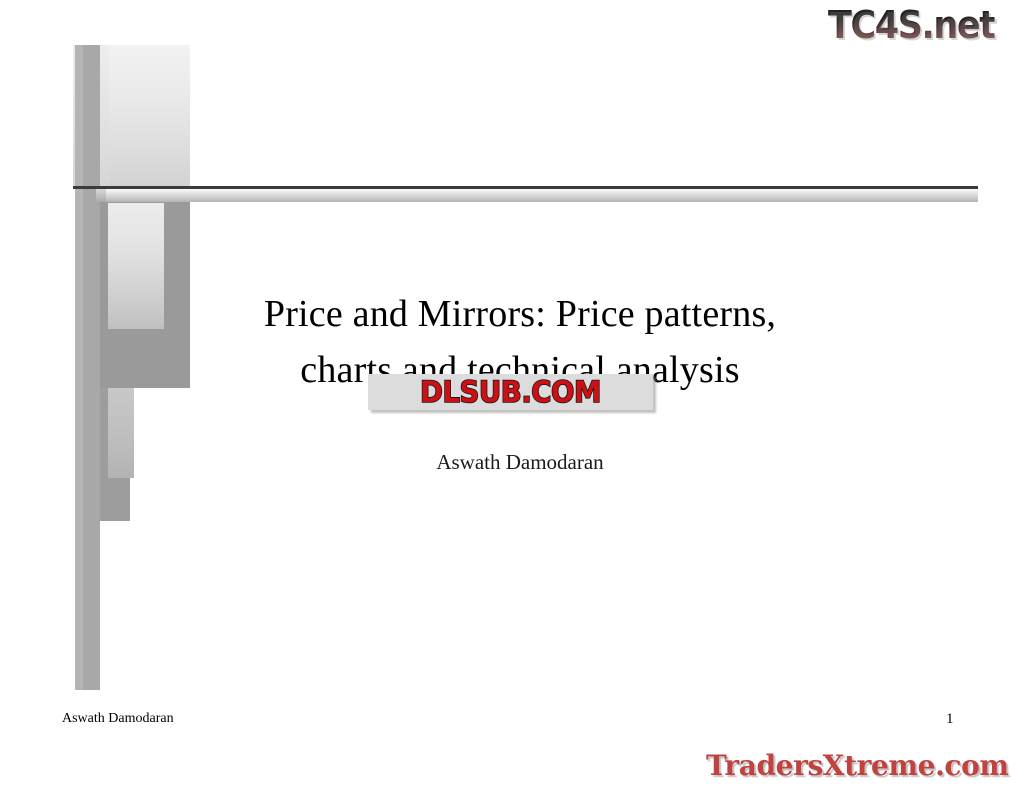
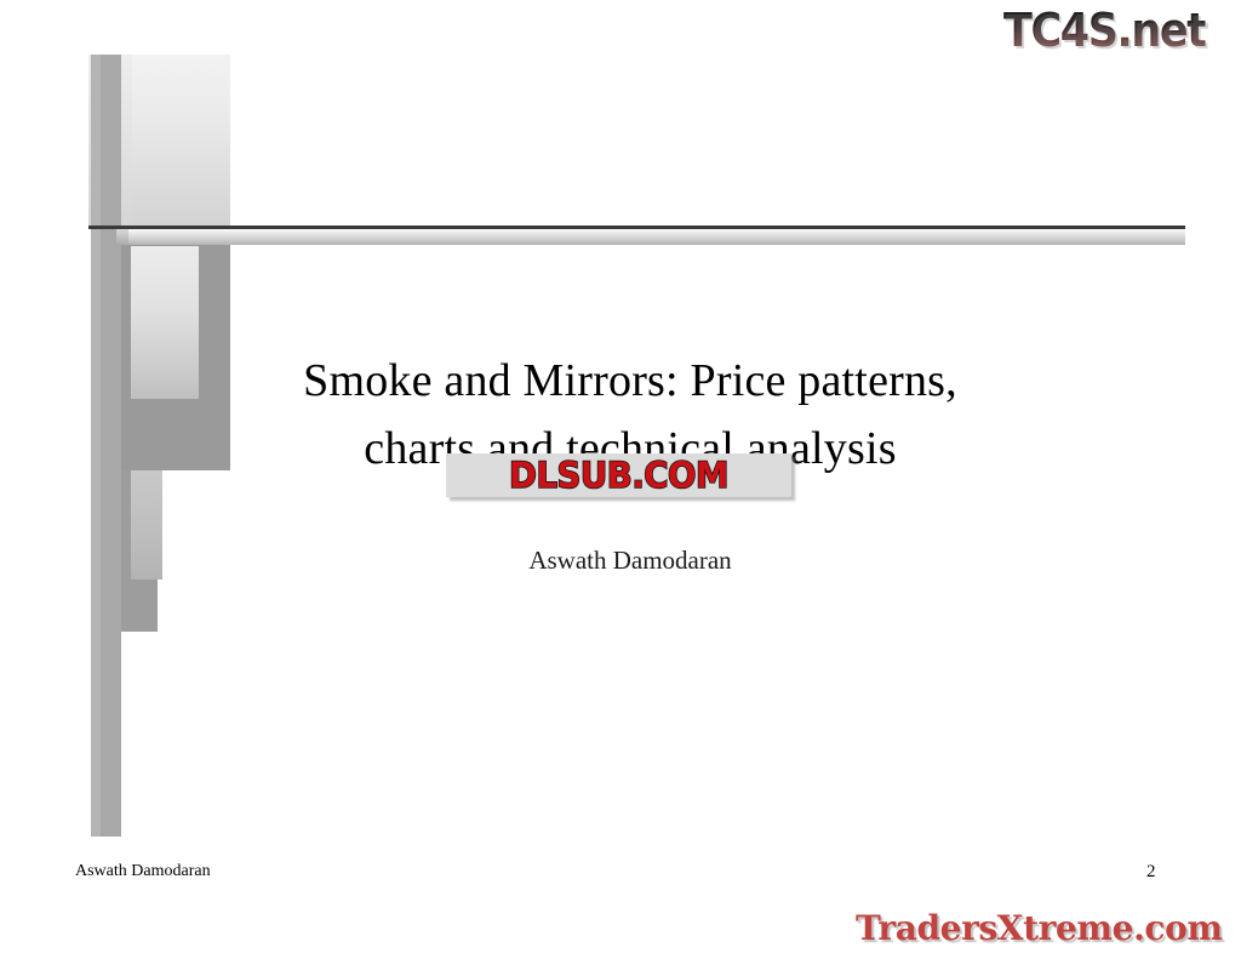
- Price and Mirrors: Price patterns,
+ Smoke and Mirrors: Price patterns,
  charts and technical analysis
  DLSUB.COM
  Aswath Damodaran
  Aswath Damodaran
- 1
+ 2
  TC4S.net
  TradersXtreme.com
